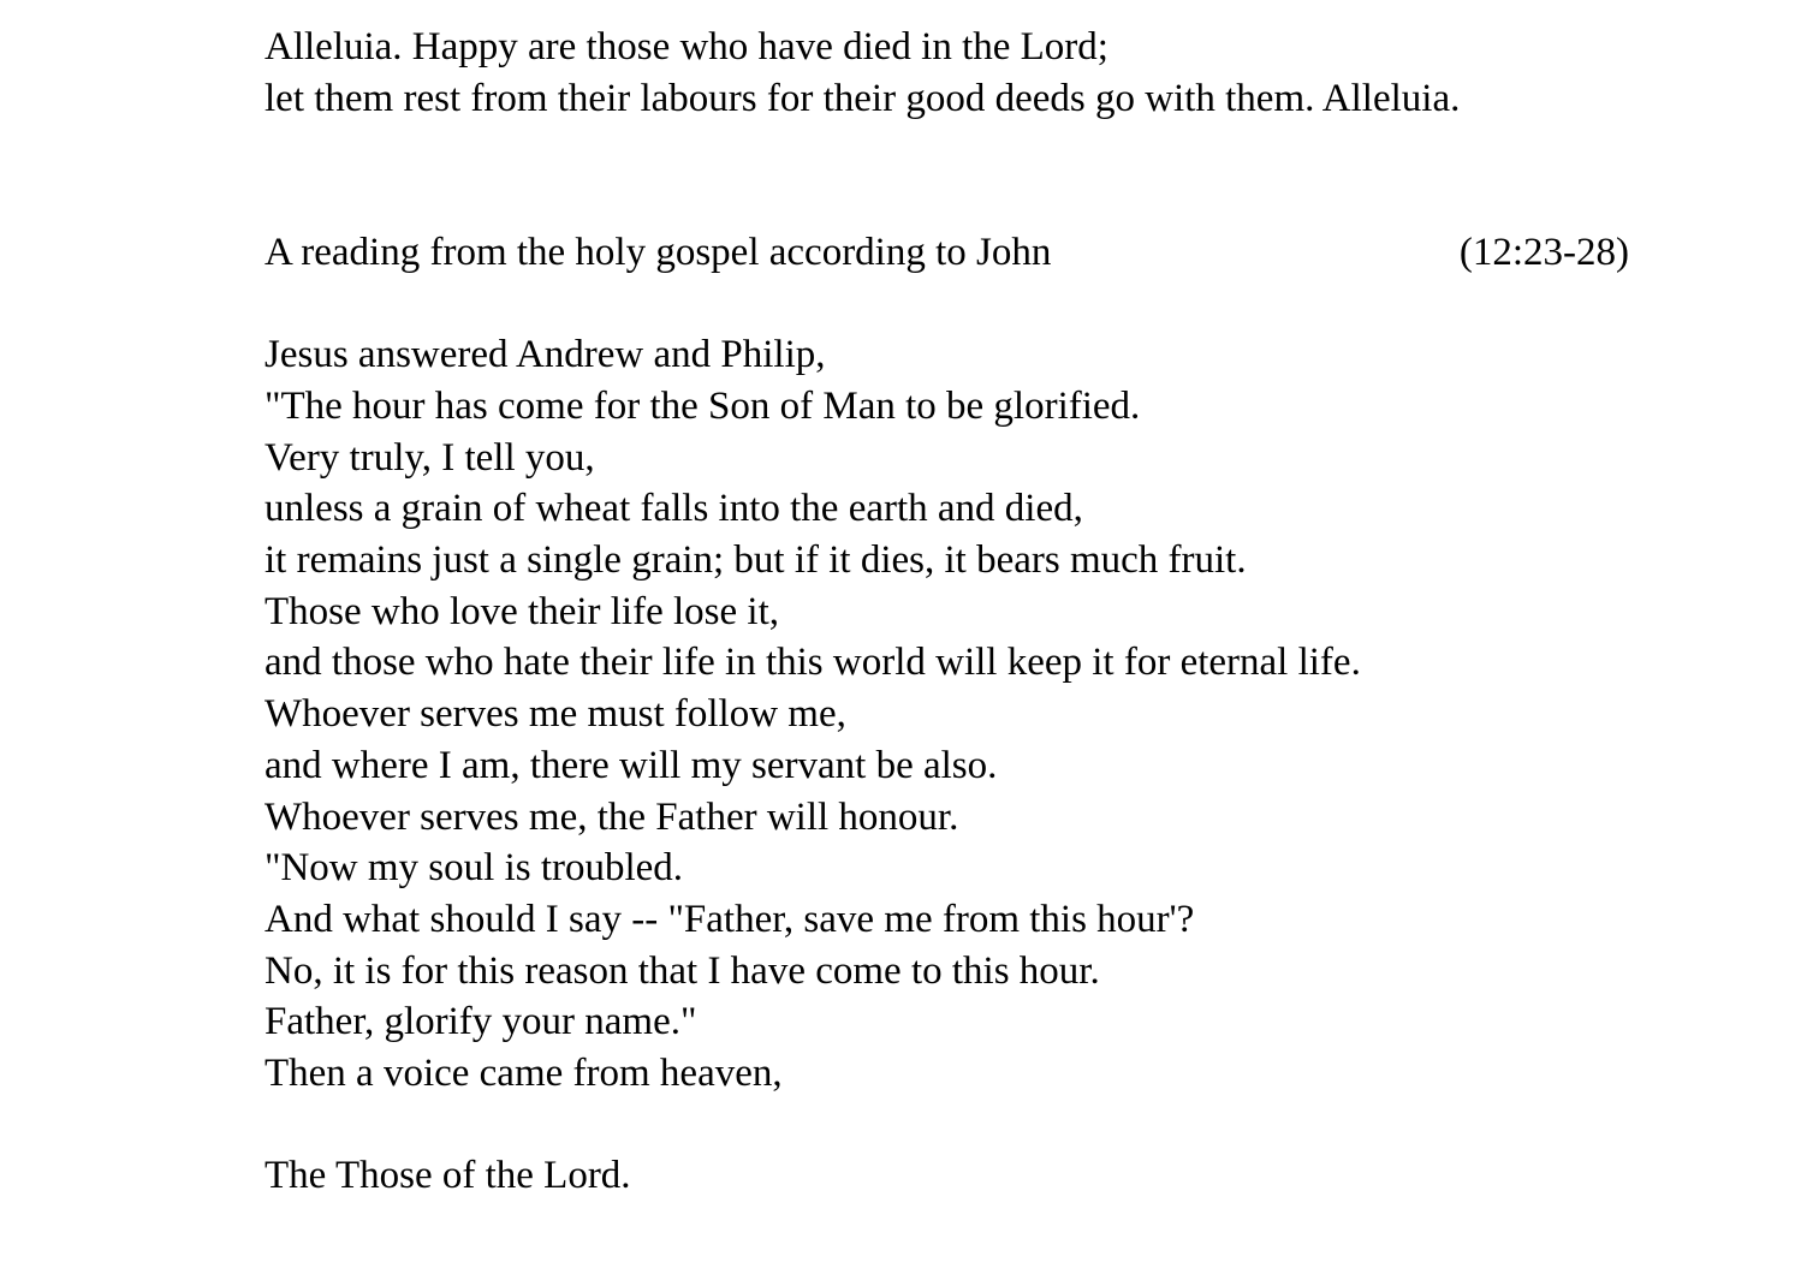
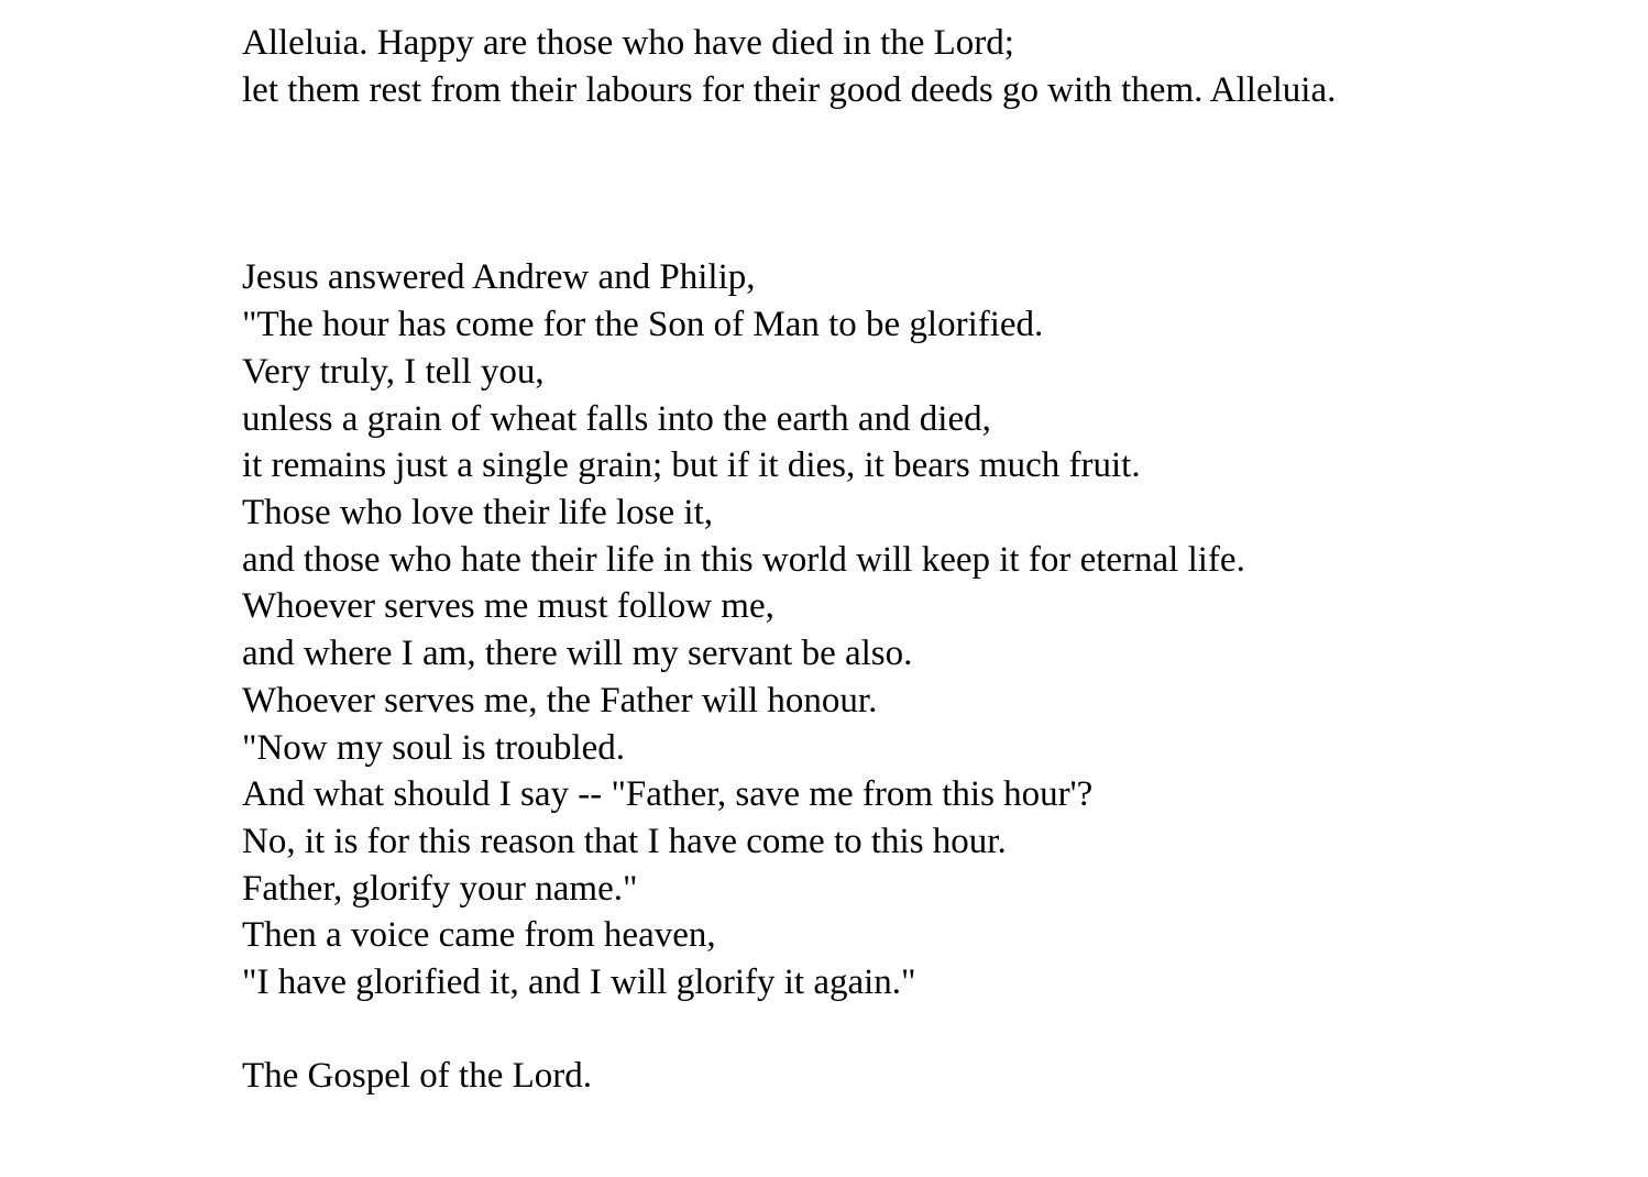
  Alleluia. Happy are those who have died in the Lord;
  let them rest from their labours for their good deeds go with them. Alleluia.
- A reading from the holy gospel according to John
- (12:23-28)
  Jesus answered Andrew and Philip,
  "The hour has come for the Son of Man to be glorified.
  Very truly, I tell you,
  unless a grain of wheat falls into the earth and died,
  it remains just a single grain; but if it dies, it bears much fruit.
  Those who love their life lose it,
  and those who hate their life in this world will keep it for eternal life.
  Whoever serves me must follow me,
  and where I am, there will my servant be also.
  Whoever serves me, the Father will honour.
  "Now my soul is troubled.
  And what should I say -- "Father, save me from this hour'?
  No, it is for this reason that I have come to this hour.
  Father, glorify your name."
  Then a voice came from heaven,
+ "I have glorified it, and I will glorify it again."
- The Those of the Lord.
+ The Gospel of the Lord.
